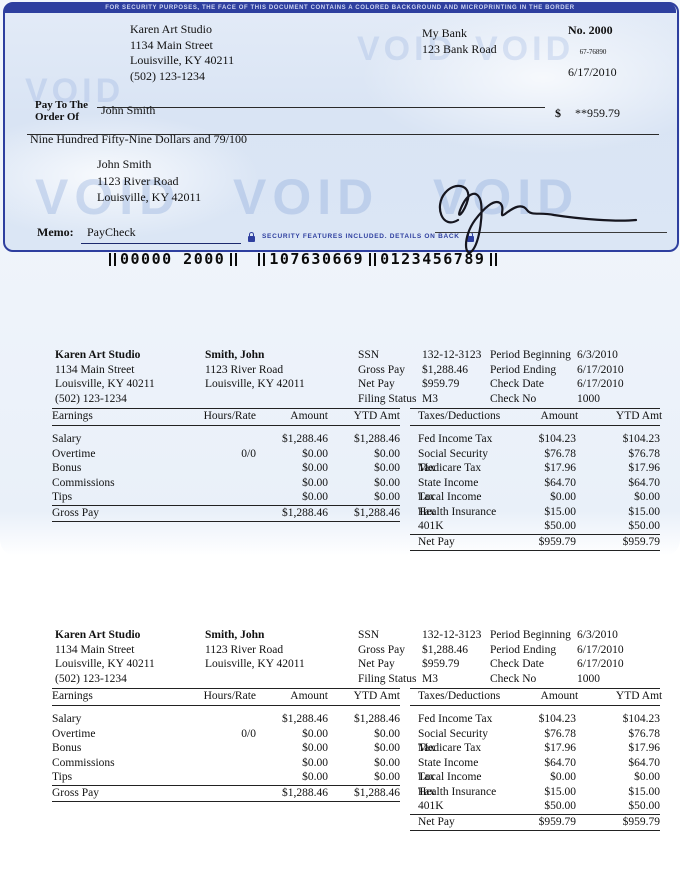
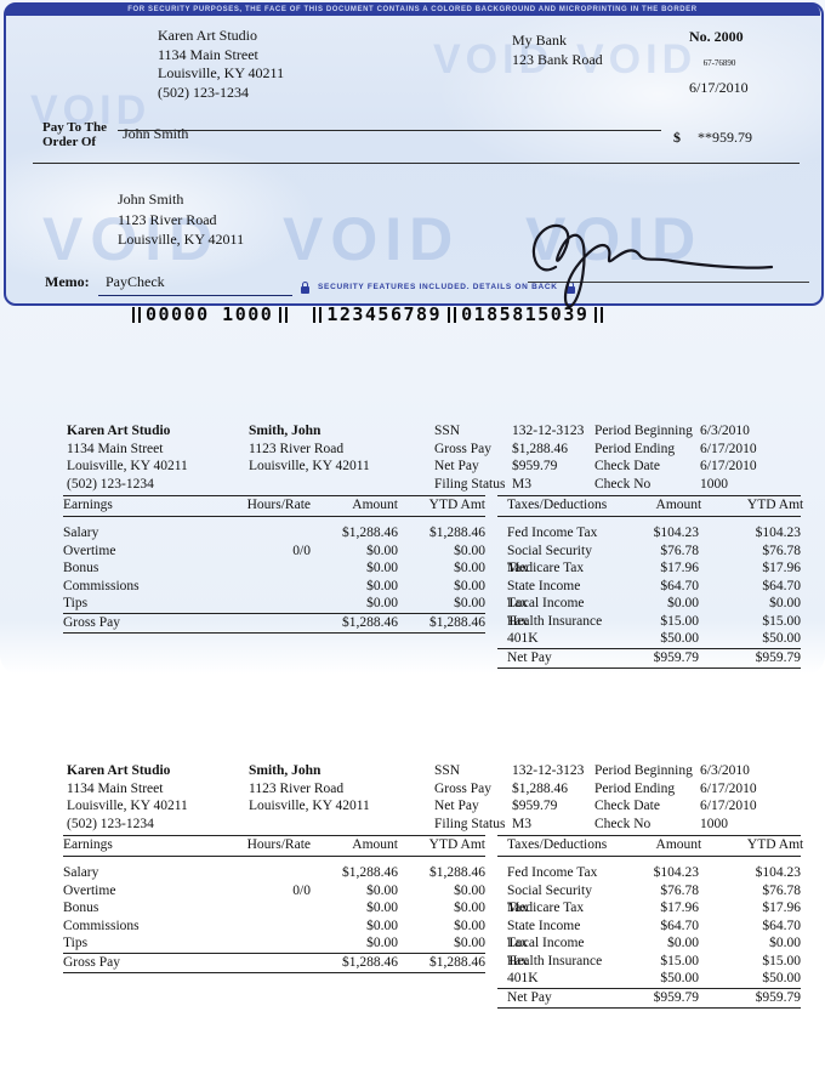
  VOID
  VOID
  VOID
  VOID
  VOID
  VOID
  Karen Art Studio
  1134 Main Street
  Louisville, KY 40211
  (502) 123-1234
  My Bank
  123 Bank Road
  No. 2000
  67-76890
  6/17/2010
  Pay To The
  Order Of
  John Smith
  $
  **959.79
- Nine Hundred Fifty-Nine Dollars and 79/100
  John Smith
  1123 River Road
  Louisville, KY 42011
  Memo:
  PayCheck
- 00000 2000
+ 00000 1000
- 107630669
+ 123456789
- 0123456789
+ 0185815039
  Karen Art Studio
  1134 Main Street
  Louisville, KY 40211
  (502) 123-1234
  Smith, John
  1123 River Road
  Louisville, KY 42011
  SSN
  132-12-3123
  Gross Pay
  $1,288.46
  Net Pay
  $959.79
  Filing Status
  M3
  Period Beginning
  6/3/2010
  Period Ending
  6/17/2010
  Check Date
  6/17/2010
  Check No
  1000
  Earnings
  Hours/Rate
  Amount
  YTD Amt
  Salary
  $1,288.46
  $1,288.46
  Overtime
  0/0
  $0.00
  $0.00
  Bonus
  $0.00
  $0.00
  Commissions
  $0.00
  $0.00
  Tips
  $0.00
  $0.00
  Gross Pay
  $1,288.46
  $1,288.46
  Taxes/Deductions
  Amount
  YTD Amt
  Fed Income Tax
  $104.23
  $104.23
  Social Security Tax
  $76.78
  $76.78
  Medicare Tax
  $17.96
  $17.96
  State Income Tax
  $64.70
  $64.70
  Local Income Tax
  $0.00
  $0.00
  Health Insurance
  $15.00
  $15.00
  401K
  $50.00
  $50.00
  Net Pay
  $959.79
  $959.79
  Karen Art Studio
  1134 Main Street
  Louisville, KY 40211
  (502) 123-1234
  Smith, John
  1123 River Road
  Louisville, KY 42011
  SSN
  132-12-3123
  Gross Pay
  $1,288.46
  Net Pay
  $959.79
  Filing Status
  M3
  Period Beginning
  6/3/2010
  Period Ending
  6/17/2010
  Check Date
  6/17/2010
  Check No
  1000
  Earnings
  Hours/Rate
  Amount
  YTD Amt
  Salary
  $1,288.46
  $1,288.46
  Overtime
  0/0
  $0.00
  $0.00
  Bonus
  $0.00
  $0.00
  Commissions
  $0.00
  $0.00
  Tips
  $0.00
  $0.00
  Gross Pay
  $1,288.46
  $1,288.46
  Taxes/Deductions
  Amount
  YTD Amt
  Fed Income Tax
  $104.23
  $104.23
  Social Security Tax
  $76.78
  $76.78
  Medicare Tax
  $17.96
  $17.96
  State Income Tax
  $64.70
  $64.70
  Local Income Tax
  $0.00
  $0.00
  Health Insurance
  $15.00
  $15.00
  401K
  $50.00
  $50.00
  Net Pay
  $959.79
  $959.79
